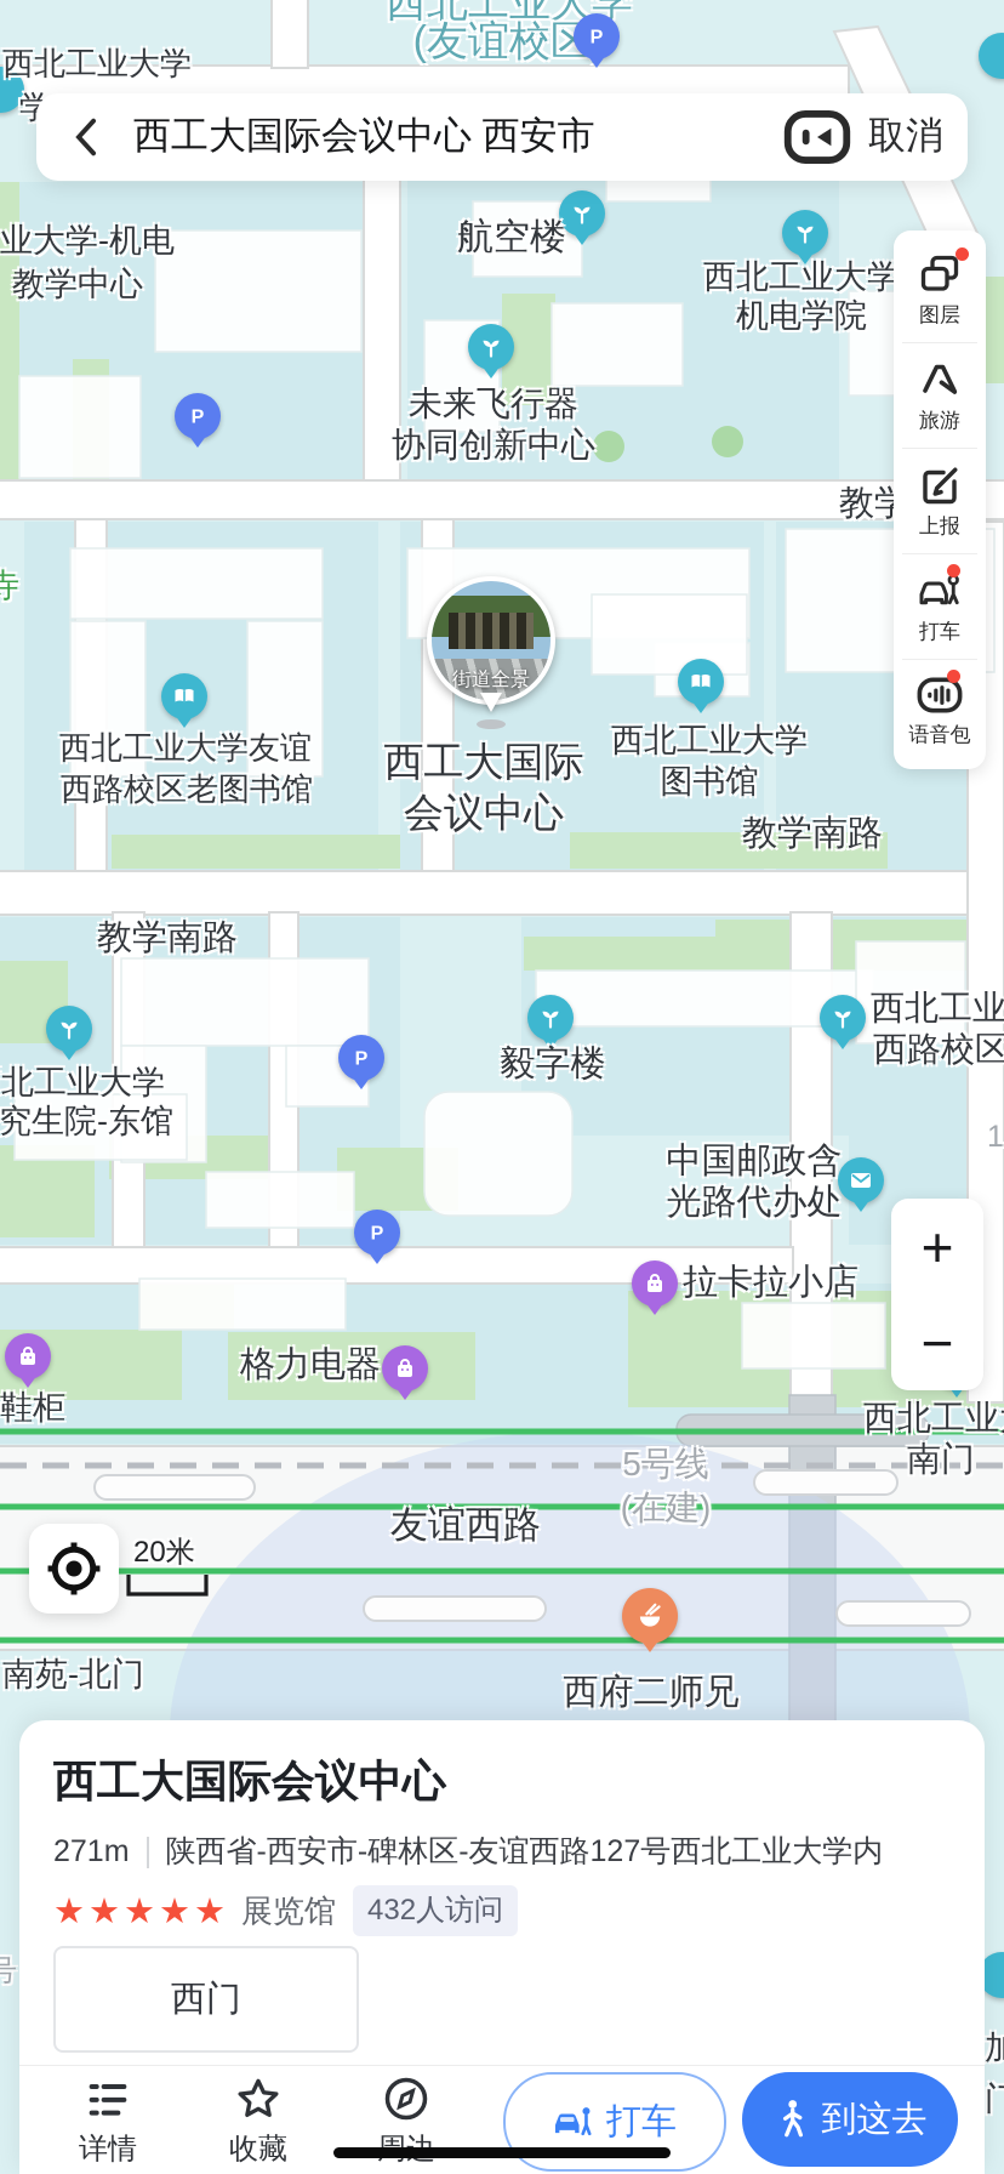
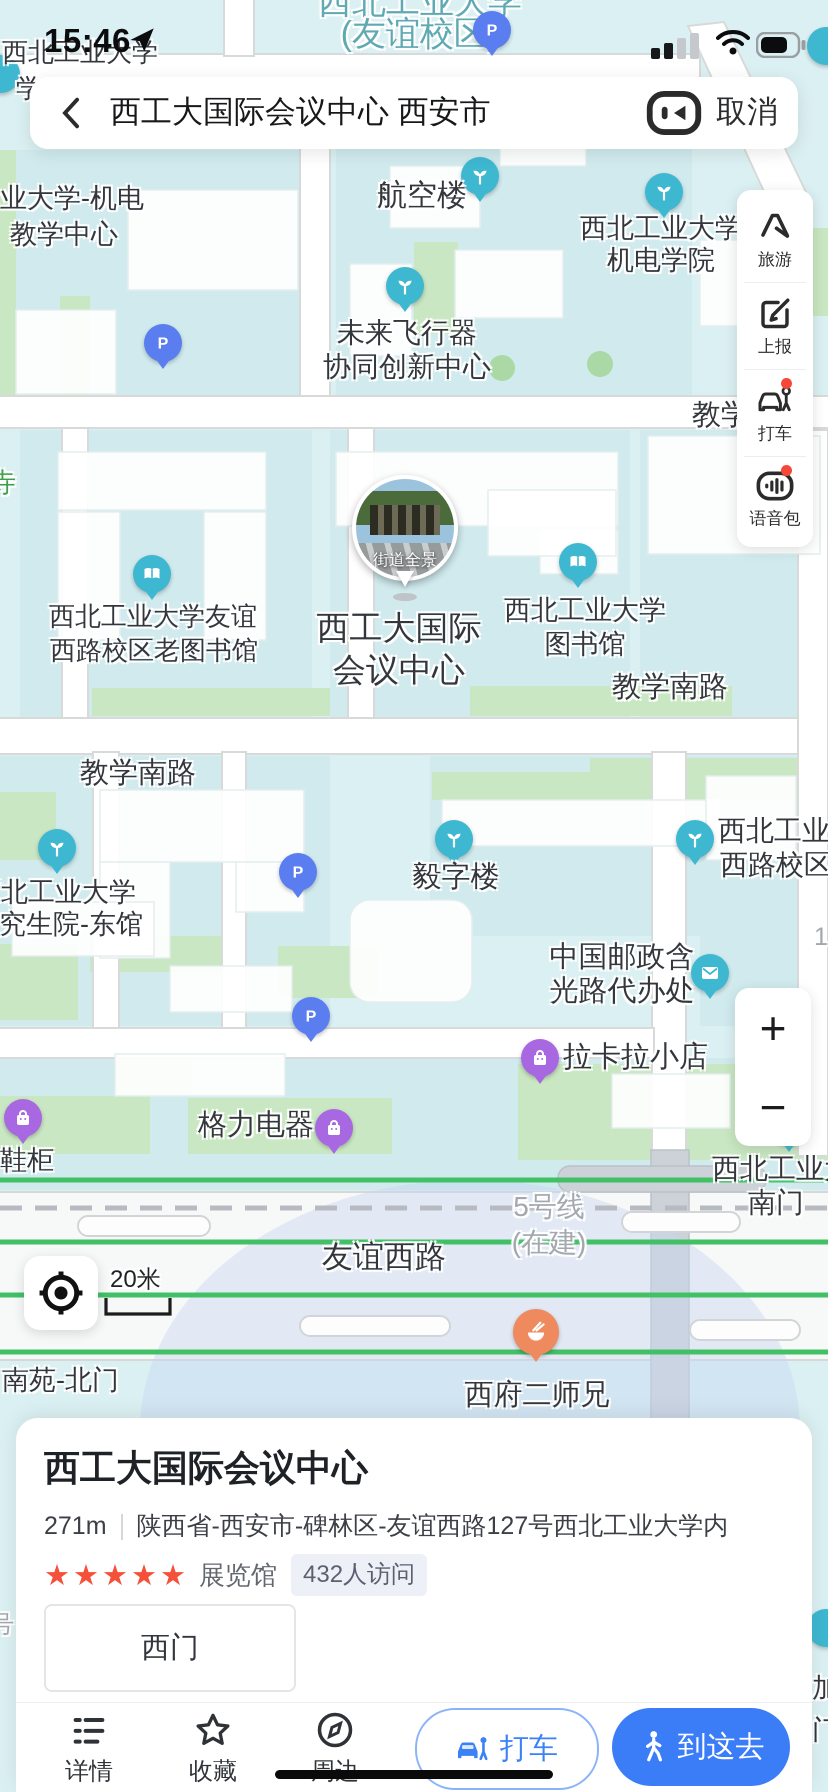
  西北工业大学
  (友谊校区
  教学
  寺
  教学南路
  教学南路
  1
  5号线
  (在建)
  友谊西路
  号
  P
  P
  P
  P
  西北工业大学
  学
  业大学-机电
  教学中心
  航空楼
  西北工业大学
  机电学院
  未来飞行器
  协同创新中心
  西北工业大学友谊
  西路校区老图书馆
  西工大国际
  会议中心
  西北工业大学
  图书馆
  北工业大学
  究生院-东馆
  毅字楼
  西北工业
  西路校区
  中国邮政含
  光路代办处
  拉卡拉小店
  格力电器
  鞋柜
  西北工业
  南门
  南苑-北门
  西府二师兄
  加
  门
  街道全景
+ 15:46
  西工大国际会议中心 西安市
  取消
- 图层
  旅游
  上报
  打车
  语音包
  +
  −
  20米
  西工大国际会议中心
  271m
  陕西省-西安市-碑林区-友谊西路127号西北工业大学内
  ★★★★★
  展览馆
  432人访问
  西门
  详情
  收藏
  打车
  到这去
